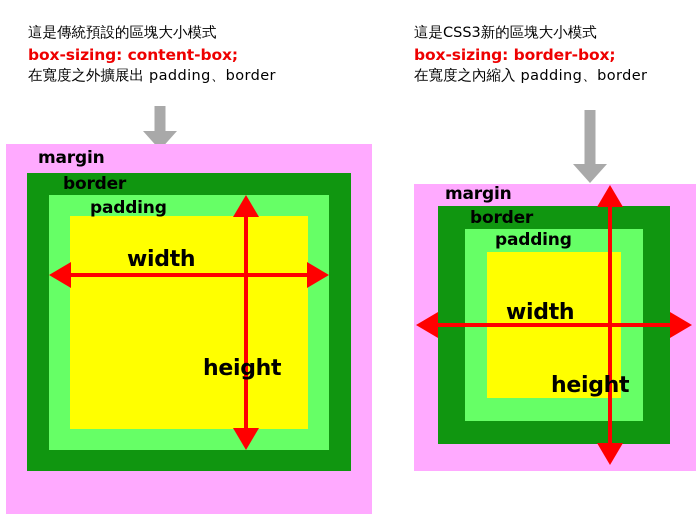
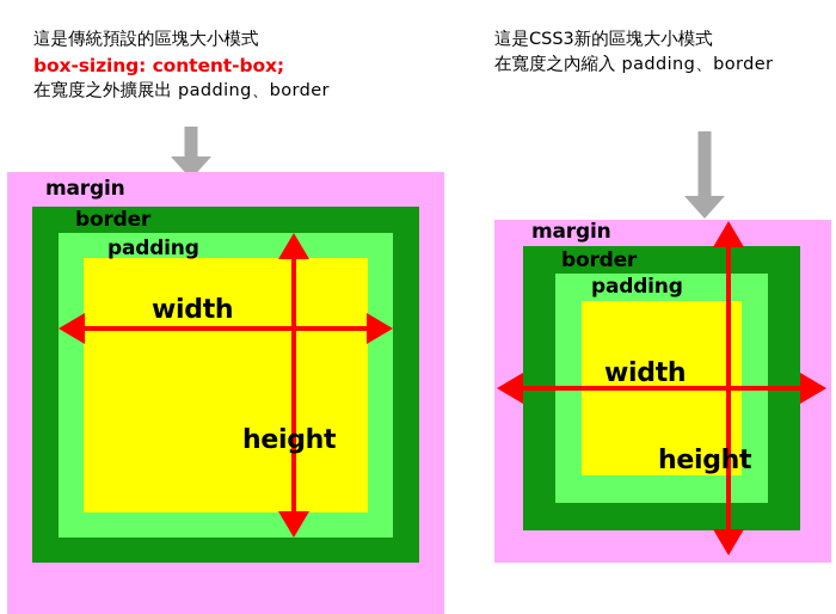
  這是傳統預設的區塊大小模式
  box-sizing: content-box;
  在寬度之外擴展出 padding、border
  這是CSS3新的區塊大小模式
- box-sizing: border-box;
  在寬度之內縮入 padding、border
  margin
  border
  padding
  width
  height
  margin
  border
  padding
  width
  height
